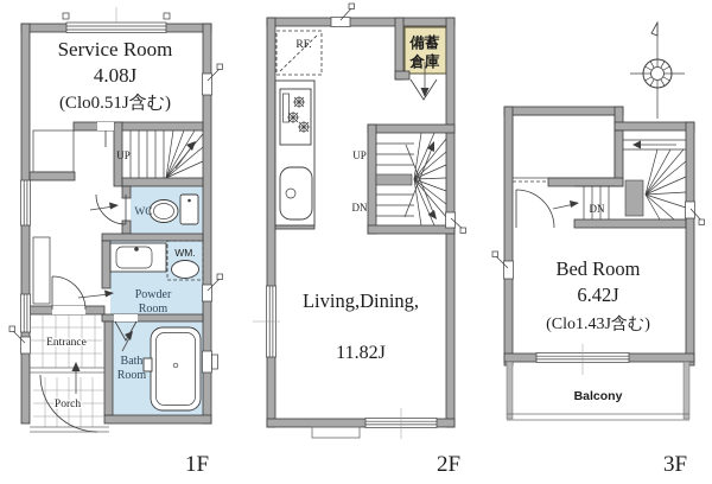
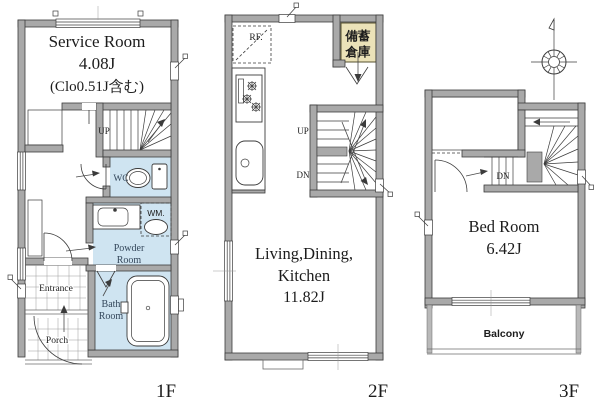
  Service Room
  4.08J
  (Clo0.51J含む)
  UP
  WC
  WM.
  Powder
  Room
  Bath
  Room
  Entrance
  Porch
  1F
  備蓄
  倉庫
  RF.
  UP
  DN
  Living,Dining,
+ Kitchen
  11.82J
  2F
  DN
  Bed Room
  6.42J
- (Clo1.43J含む)
  Balcony
  3F
